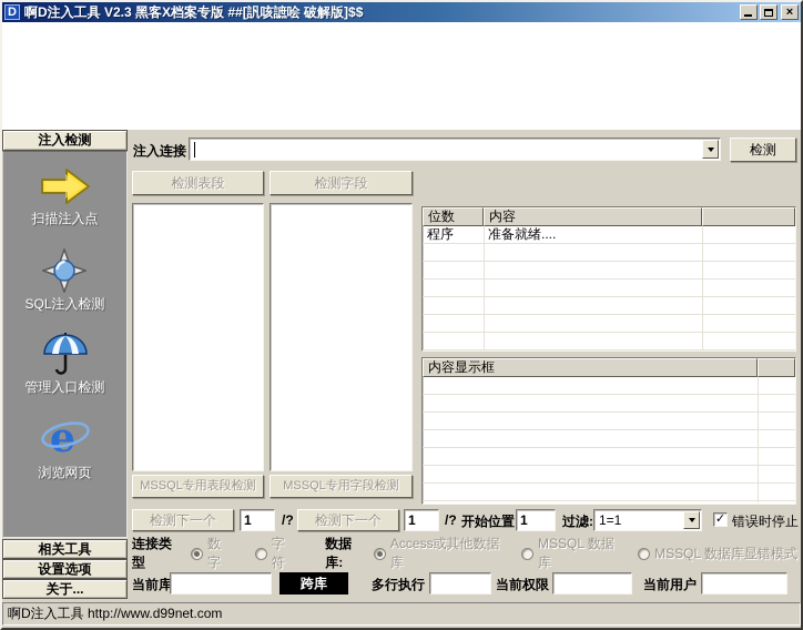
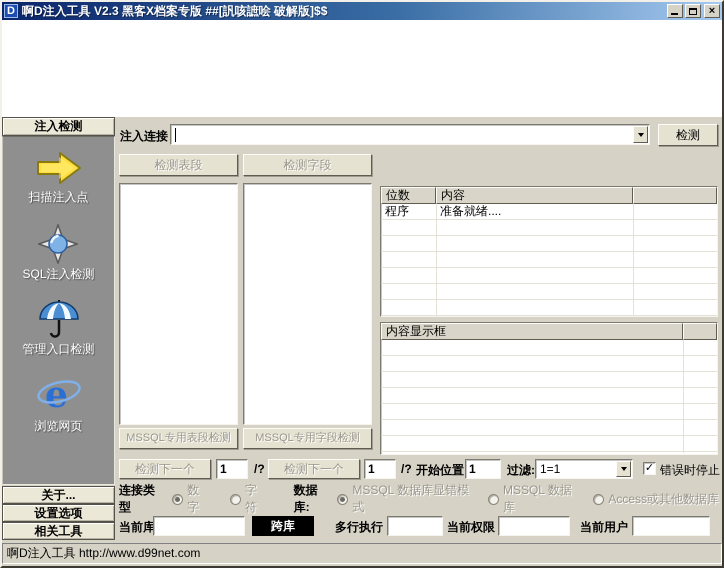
  D
  啊D注入工具 V2.3 黑客X档案专版 ##[訉咳謶哙 破解版]$$
  ×
  注入检测
  扫描注入点
  SQL注入检测
  管理入口检测
  e
  浏览网页
- 相关工具
+ 关于...
  设置选项
- 关于...
+ 相关工具
  注入连接
  检测
  检测表段
  检测字段
  位数
  内容
  程序
  准备就绪....
  内容显示框
  MSSQL专用表段检测
  MSSQL专用字段检测
  检测下一个
  1
  /?
  检测下一个
  1
  /?
  开始位置
  1
  过滤:
  1=1
  ✓
  错误时停止
  连接类型
  数字
  字符
  数据库:
- Access或其他数据库
+ MSSQL 数据库显错模式
  MSSQL 数据库
- MSSQL 数据库显错模式
+ Access或其他数据库
  当前库
  跨库
  多行执行
  当前权限
  当前用户
  啊D注入工具 http://www.d99net.com
